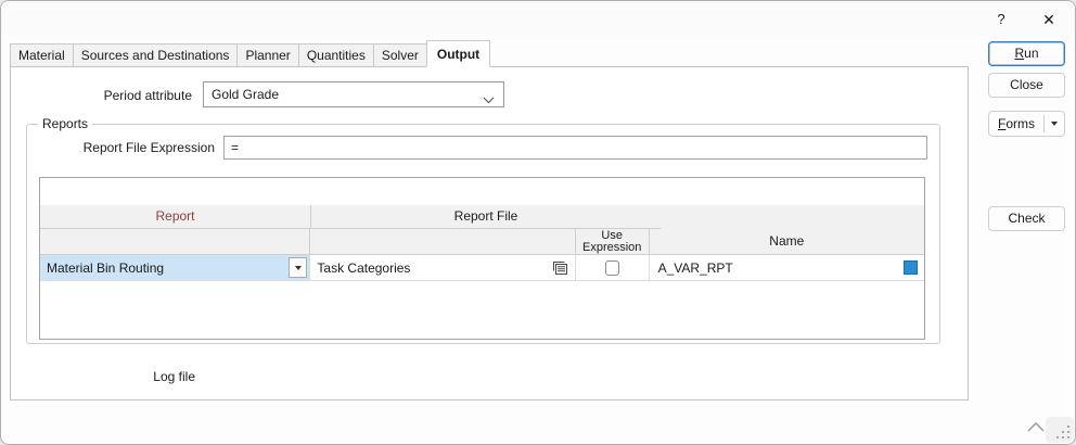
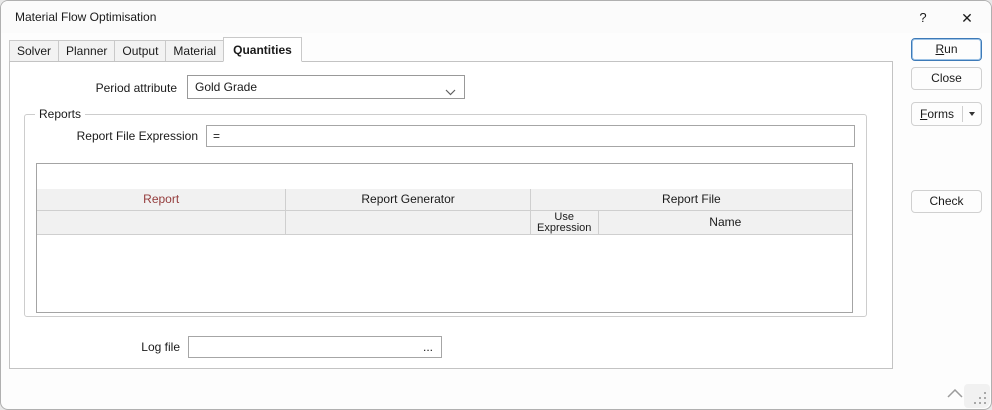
+ Material Flow Optimisation
  ?
  ✕
- Material
+ Solver
- Sources and Destinations
  Planner
- Quantities
+ Output
- Solver
+ Material
- Output
+ Quantities
  Period attribute
  Gold Grade
  Reports
  Report File Expression
  =
  Report
+ Report Generator
  Report File
  Use Expression
  Name
- Material Bin Routing
- Task Categories
- A_VAR_RPT
  Log file
+ ...
  Run
  Close
  Forms
  Check
